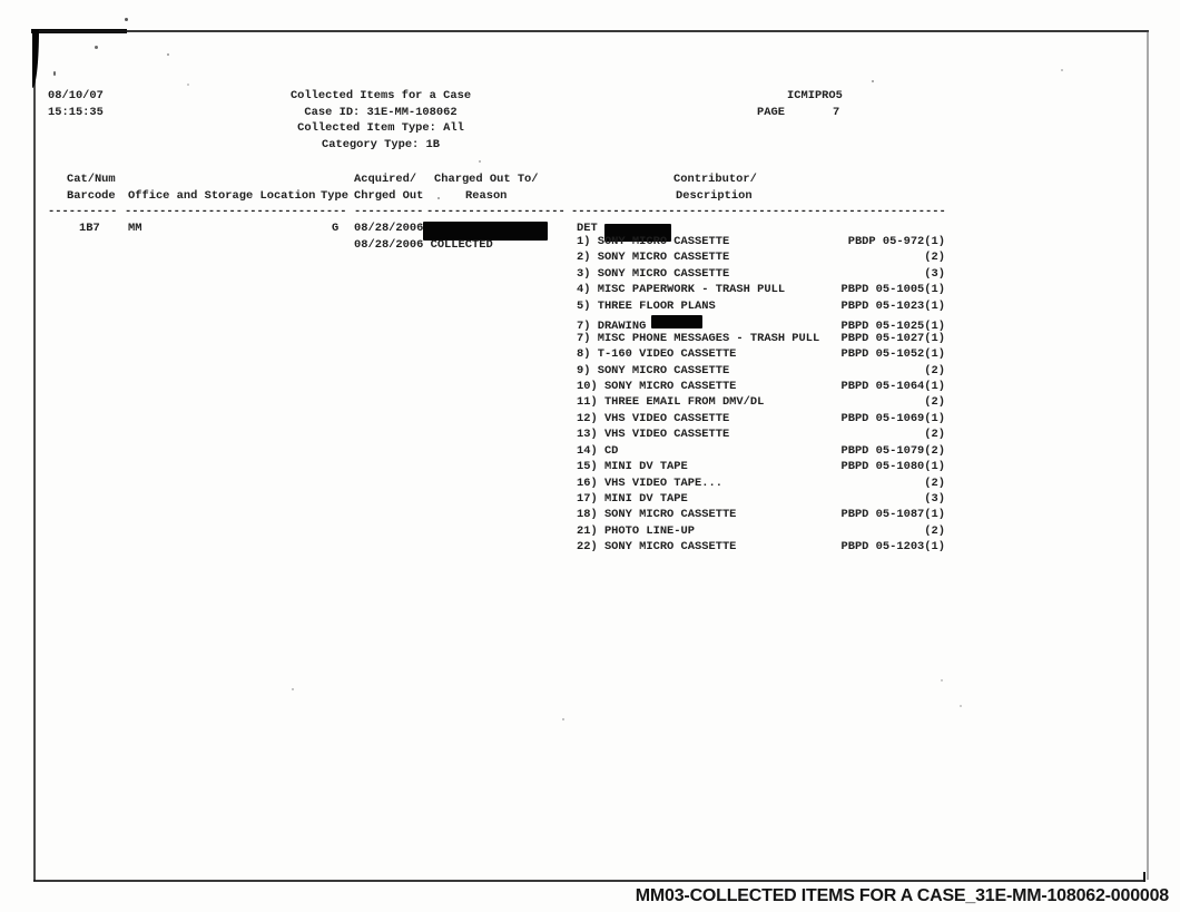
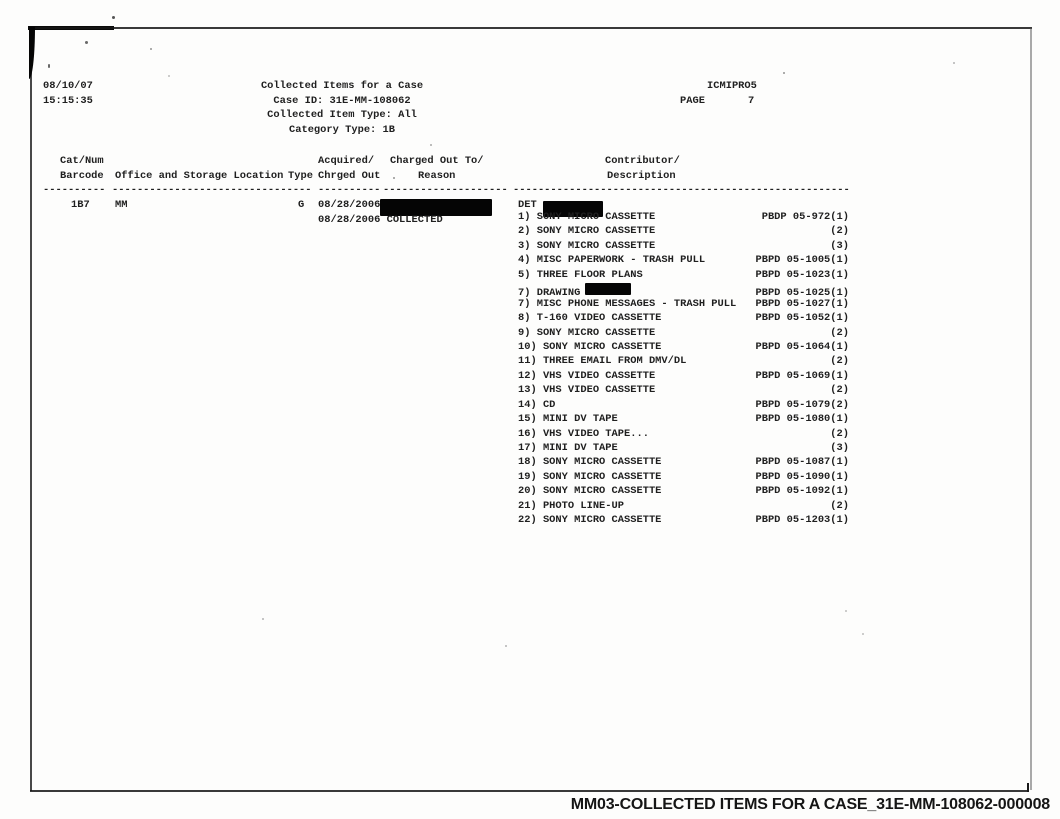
  08/10/07
  15:15:35
  Collected Items for a Case
  Case ID: 31E-MM-108062
  Collected Item Type: All
  Category Type: 1B
  ICMIPRO5
  PAGE
  7
  Cat/Num
  Acquired/
  Charged Out To/
  Contributor/
  Barcode
  Office and Storage Location
  Type
  Chrged Out
  Reason
  Description
  ----------
  --------------------------------
  ----------
  --------------------
  ------------------------------------------------------
  1B7
  MM
  G
  08/28/2006
  DET
  08/28/2006 COLLECTED
  1) SONY MICRO CASSETTE
  PBDP 05-972(1)
  2) SONY MICRO CASSETTE
  (2)
  3) SONY MICRO CASSETTE
  (3)
  4) MISC PAPERWORK - TRASH PULL
  PBPD 05-1005(1)
  5) THREE FLOOR PLANS
  PBPD 05-1023(1)
  7) DRAWING
  PBPD 05-1025(1)
  7) MISC PHONE MESSAGES - TRASH PULL
  PBPD 05-1027(1)
  8) T-160 VIDEO CASSETTE
  PBPD 05-1052(1)
  9) SONY MICRO CASSETTE
  (2)
  10) SONY MICRO CASSETTE
  PBPD 05-1064(1)
  11) THREE EMAIL FROM DMV/DL
  (2)
  12) VHS VIDEO CASSETTE
  PBPD 05-1069(1)
  13) VHS VIDEO CASSETTE
  (2)
  14) CD
  PBPD 05-1079(2)
  15) MINI DV TAPE
  PBPD 05-1080(1)
  16) VHS VIDEO TAPE...
  (2)
  17) MINI DV TAPE
  (3)
  18) SONY MICRO CASSETTE
  PBPD 05-1087(1)
+ 19) SONY MICRO CASSETTE
+ PBPD 05-1090(1)
+ 20) SONY MICRO CASSETTE
+ PBPD 05-1092(1)
  21) PHOTO LINE-UP
  (2)
  22) SONY MICRO CASSETTE
  PBPD 05-1203(1)
  MM03-COLLECTED ITEMS FOR A CASE_31E-MM-108062-000008
